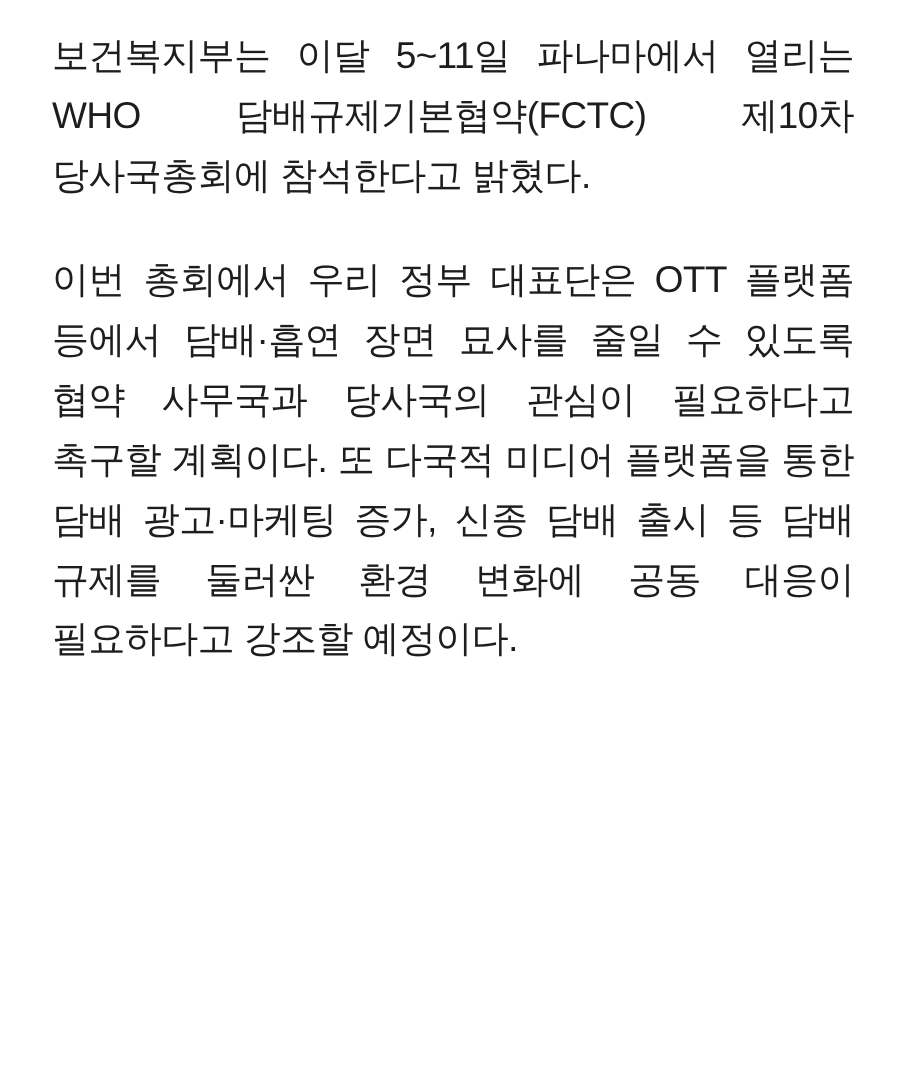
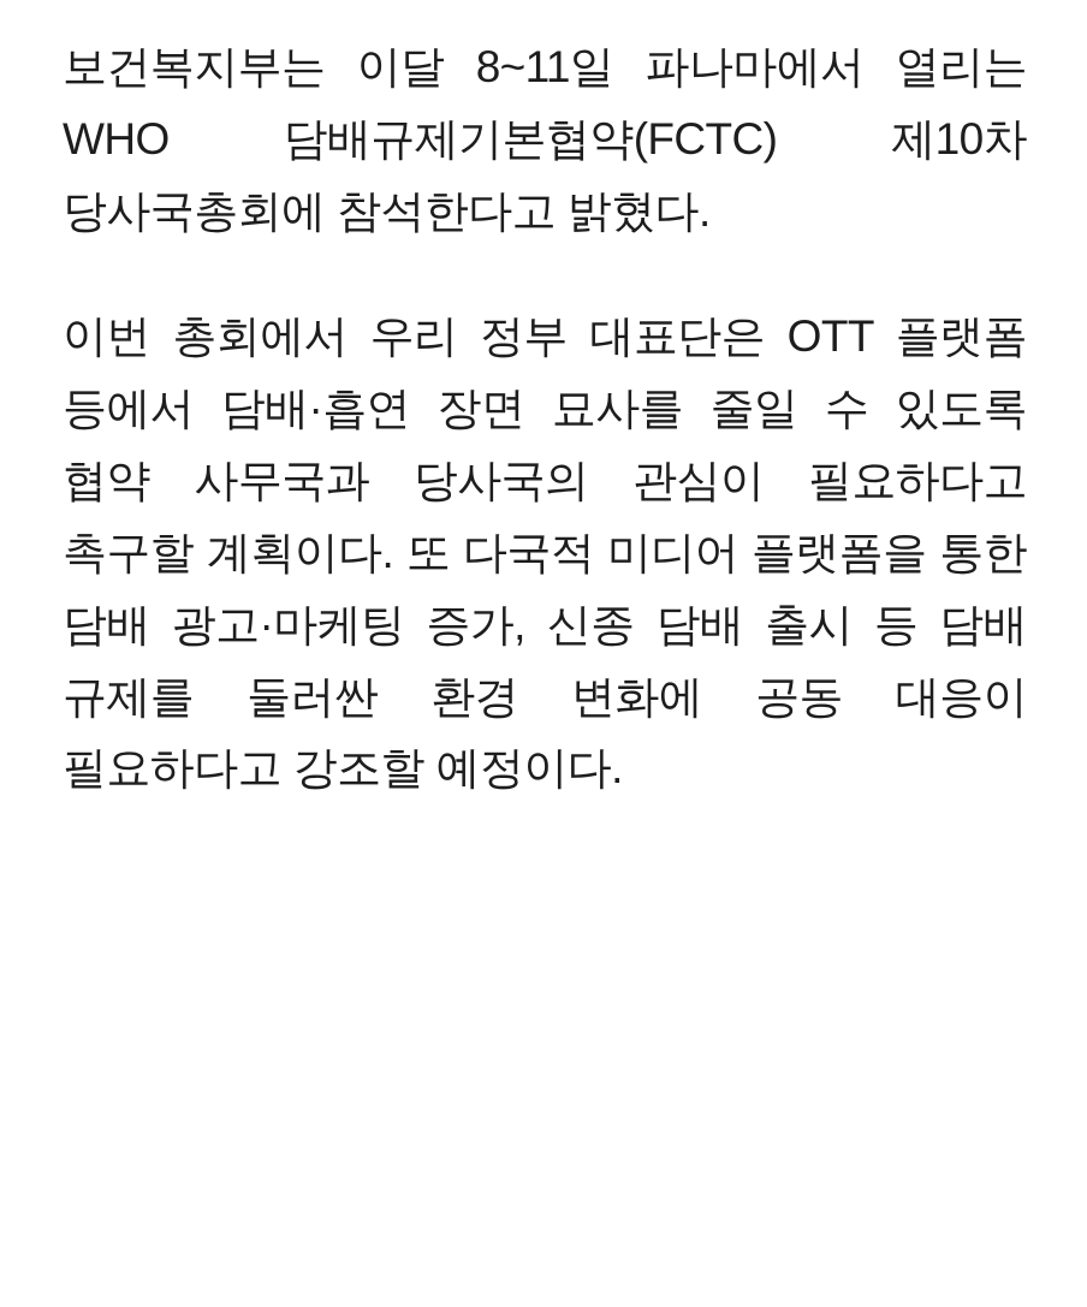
- 보건복지부는 이달 5~11일 파나마에서 열리는 WHO 담배규제기본협약(FCTC) 제10차 당사국총회에 참석한다고 밝혔다.
+ 보건복지부는 이달 8~11일 파나마에서 열리는 WHO 담배규제기본협약(FCTC) 제10차 당사국총회에 참석한다고 밝혔다.
  이번 총회에서 우리 정부 대표단은 OTT 플랫폼 등에서 담배·흡연 장면 묘사를 줄일 수 있도록 협약 사무국과 당사국의 관심이 필요하다고 촉구할 계획이다. 또 다국적 미디어 플랫폼을 통한 담배 광고·마케팅 증가, 신종 담배 출시 등 담배 규제를 둘러싼 환경 변화에 공동 대응이 필요하다고 강조할 예정이다.
